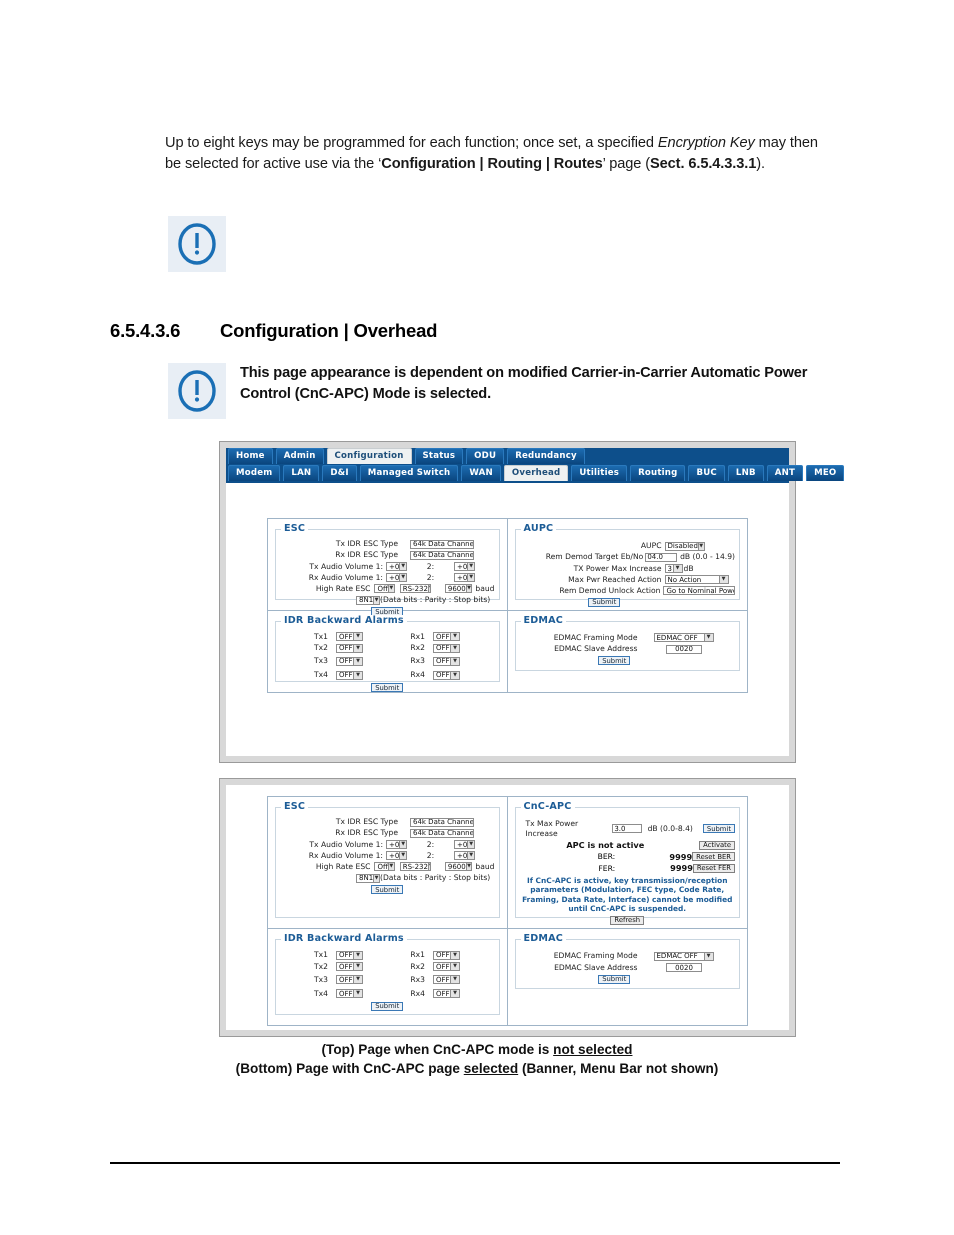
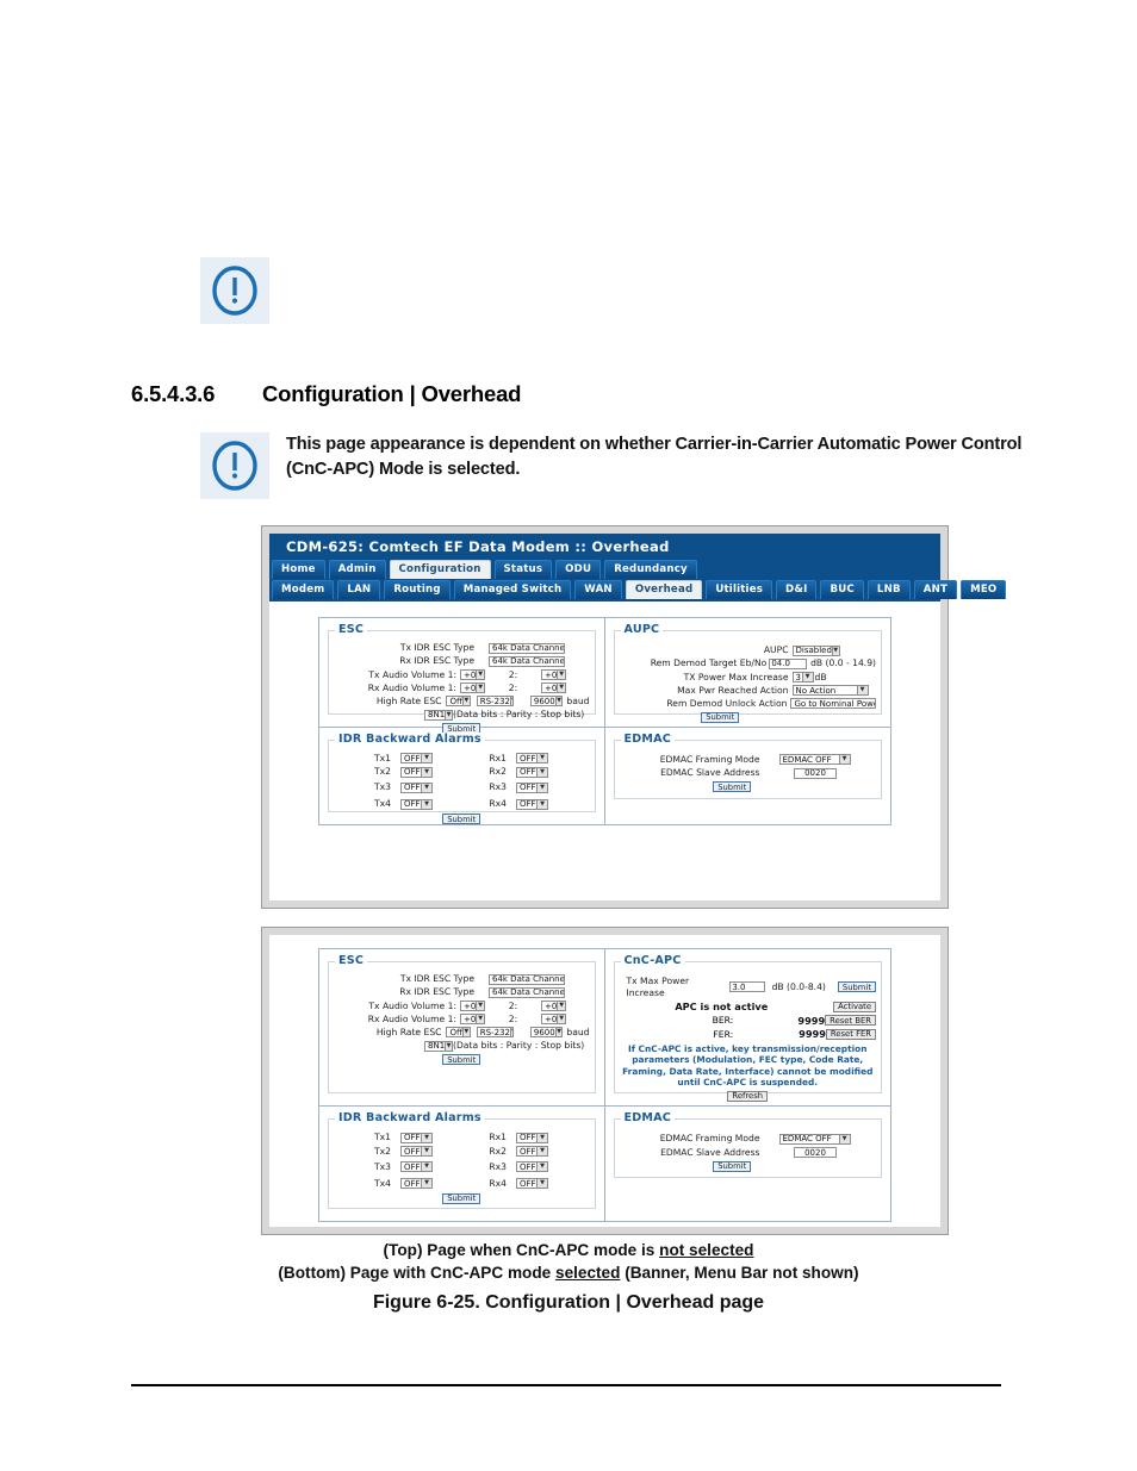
- Up to eight keys may be programmed for each function; once set, a specified Encryption Key may then be selected for active use via the ‘Configuration | Routing | Routes’ page (Sect. 6.5.4.3.3.1).
  6.5.4.3.6 Configuration | Overhead
- This page appearance is dependent on modified Carrier-in-Carrier Automatic Power Control (CnC-APC) Mode is selected.
+ This page appearance is dependent on whether Carrier-in-Carrier Automatic Power Control (CnC-APC) Mode is selected.
+ CDM-625: Comtech EF Data Modem :: Overhead
  Home
  Admin
  Configuration
  Status
  ODU
  Redundancy
  Modem
  LAN
- D&I
+ Routing
  Managed Switch
  WAN
  Overhead
  Utilities
- Routing
+ D&I
  BUC
  LNB
  ANT
  MEO
  ESC
  Tx IDR ESC Type
  64k Data Channe
  Rx IDR ESC Type
  64k Data Channe
  Tx Audio Volume 1:
  +0
  2:
  +0
  Rx Audio Volume 1:
  +0
  2:
  +0
  High Rate ESC
  Off
  RS-232
  9600
  baud
  8N1
  (Data bits : Parity : Stop bits)
  Submit
  AUPC
  AUPC
  Disabled
  Rem Demod Target Eb/No
  04.0
  dB (0.0 - 14.9)
  TX Power Max Increase
  3
  dB
  Max Pwr Reached Action
  No Action
  Rem Demod Unlock Action
  Go to Nominal Pow
  Submit
  IDR Backward Alarms
  Tx1
  OFF
  Rx1
  OFF
  Tx2
  OFF
  Rx2
  OFF
  Tx3
  OFF
  Rx3
  OFF
  Tx4
  OFF
  Rx4
  OFF
  Submit
  EDMAC
  EDMAC Framing Mode
  EDMAC OFF
  EDMAC Slave Address
  0020
  Submit
  ESC
  Tx IDR ESC Type
  64k Data Channe
  Rx IDR ESC Type
  64k Data Channe
  Tx Audio Volume 1:
  +0
  2:
  +0
  Rx Audio Volume 1:
  +0
  2:
  +0
  High Rate ESC
  Off
  RS-232
  9600
  baud
  8N1
  (Data bits : Parity : Stop bits)
  Submit
  CnC-APC
  Tx Max Power Increase
  3.0
  dB (0.0-8.4)
  Submit
  APC is not active
  Activate
  BER:
  9999
  Reset BER
  FER:
  9999
  Reset FER
  If CnC-APC is active, key transmission/reception parameters (Modulation, FEC type, Code Rate, Framing, Data Rate, Interface) cannot be modified until CnC-APC is suspended.
  Refresh
  IDR Backward Alarms
  Tx1
  OFF
  Rx1
  OFF
  Tx2
  OFF
  Rx2
  OFF
  Tx3
  OFF
  Rx3
  OFF
  Tx4
  OFF
  Rx4
  OFF
  Submit
  EDMAC
  EDMAC Framing Mode
  EDMAC OFF
  EDMAC Slave Address
  0020
  Submit
  (Top) Page when CnC-APC mode is not selected
- (Bottom) Page with CnC-APC page selected (Banner, Menu Bar not shown)
+ (Bottom) Page with CnC-APC mode selected (Banner, Menu Bar not shown)
+ Figure 6-25. Configuration | Overhead page
